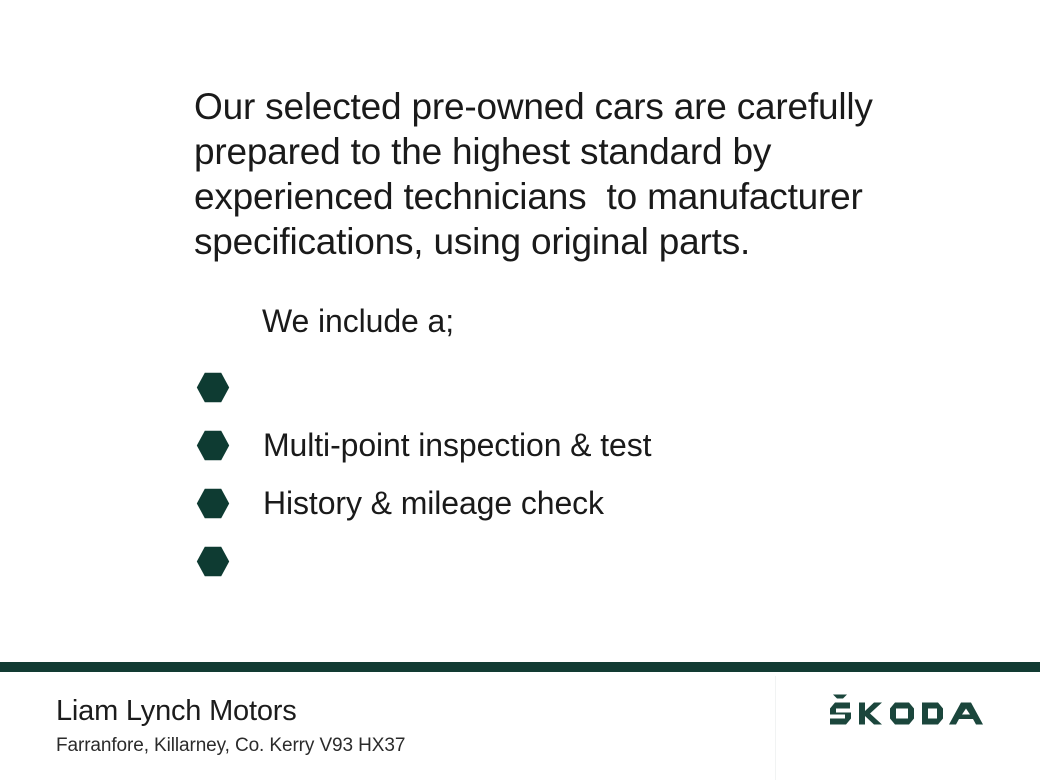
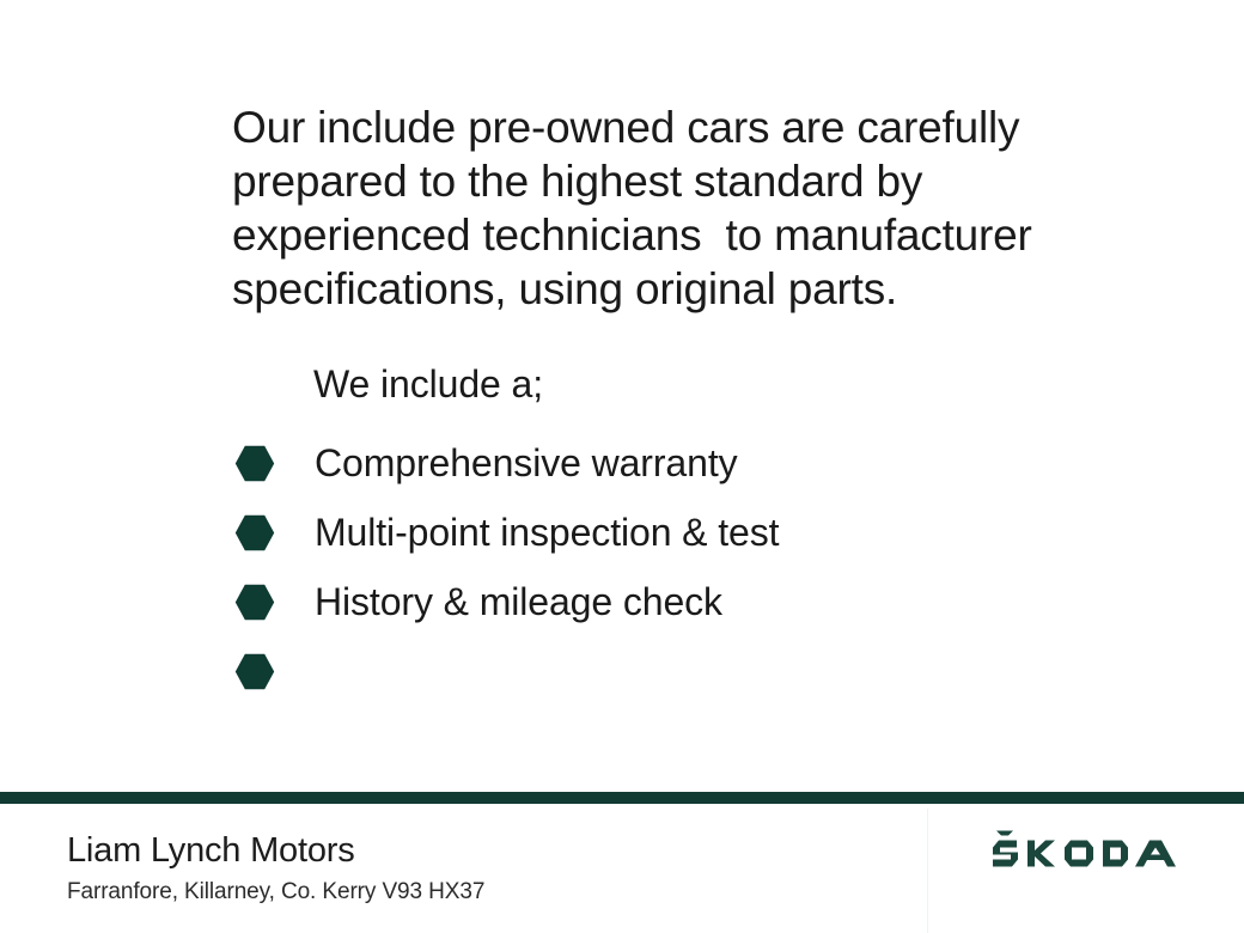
- Our selected pre-owned cars are carefully prepared to the highest standard by experienced technicians to manufacturer specifications, using original parts.
+ Our include pre-owned cars are carefully prepared to the highest standard by experienced technicians to manufacturer specifications, using original parts.
  We include a;
+ Comprehensive warranty
  Multi-point inspection & test
  History & mileage check
  Liam Lynch Motors
  Farranfore, Killarney, Co. Kerry V93 HX37
